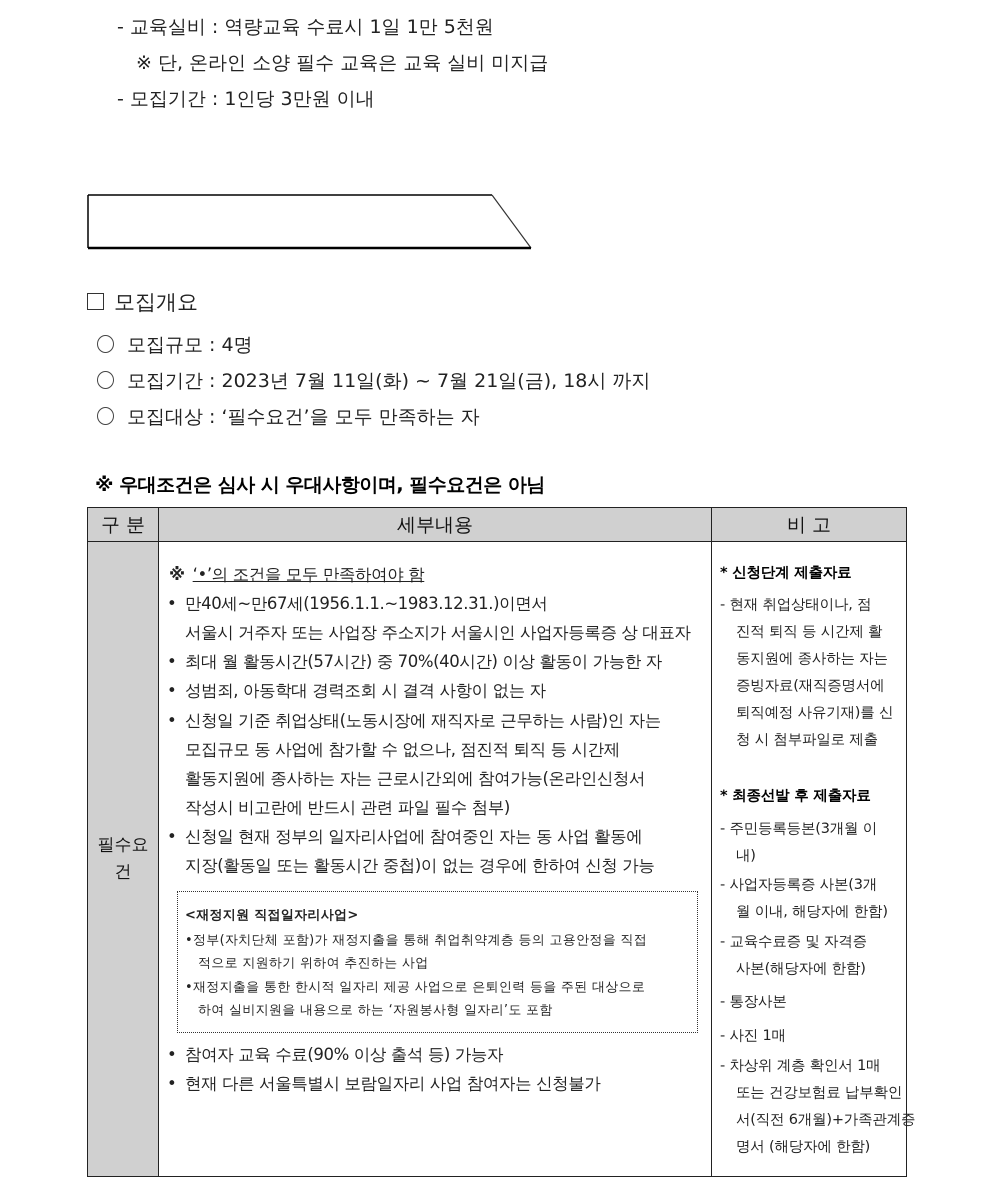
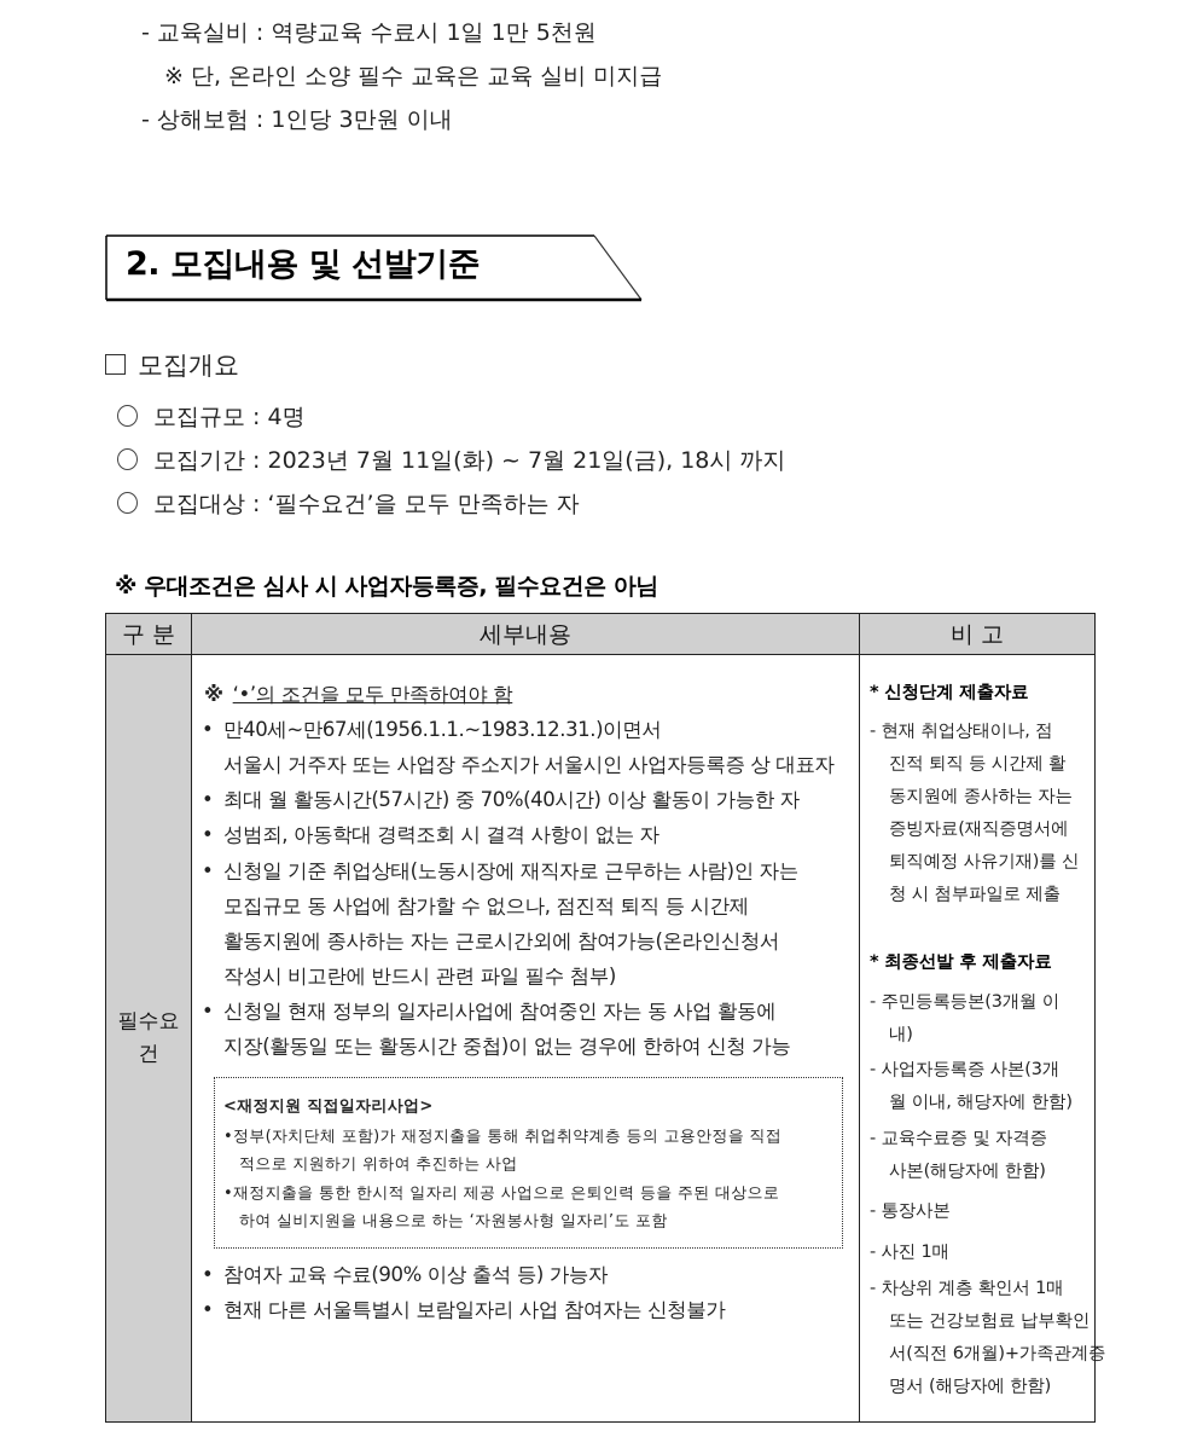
  - 교육실비 : 역량교육 수료시 1일 1만 5천원
  ※ 단, 온라인 소양 필수 교육은 교육 실비 미지급
- - 모집기간 : 1인당 3만원 이내
+ - 상해보험 : 1인당 3만원 이내
+ 2. 모집내용 및 선발기준
  모집개요
  모집규모 : 4명
  모집기간 : 2023년 7월 11일(화) ~ 7월 21일(금), 18시 까지
  모집대상 : ‘필수요건’을 모두 만족하는 자
- ※ 우대조건은 심사 시 우대사항이며, 필수요건은 아님
+ ※ 우대조건은 심사 시 사업자등록증, 필수요건은 아님
  구 분	세부내용	비 고
  필수요 건	※ ‘•’의 조건을 모두 만족하여야 함 • 만40세~만67세(1956.1.1.~1983.12.31.)이면서 서울시 거주자 또는 사업장 주소지가 서울시인 사업자등록증 상 대표자 • 최대 월 활동시간(57시간) 중 70%(40시간) 이상 활동이 가능한 자 • 성범죄, 아동학대 경력조회 시 결격 사항이 없는 자 • 신청일 기준 취업상태(노동시장에 재직자로 근무하는 사람)인 자는 모집규모 동 사업에 참가할 수 없으나, 점진적 퇴직 등 시간제 활동지원에 종사하는 자는 근로시간외에 참여가능(온라인신청서 작성시 비고란에 반드시 관련 파일 필수 첨부) • 신청일 현재 정부의 일자리사업에 참여중인 자는 동 사업 활동에 지장(활동일 또는 활동시간 중첩)이 없는 경우에 한하여 신청 가능 <재정지원 직접일자리사업> •정부(자치단체 포함)가 재정지출을 통해 취업취약계층 등의 고용안정을 직접 적으로 지원하기 위하여 추진하는 사업 •재정지출을 통한 한시적 일자리 제공 사업으로 은퇴인력 등을 주된 대상으로 하여 실비지원을 내용으로 하는 ‘자원봉사형 일자리’도 포함 • 참여자 교육 수료(90% 이상 출석 등) 가능자 • 현재 다른 서울특별시 보람일자리 사업 참여자는 신청불가	* 신청단계 제출자료 - 현재 취업상태이나, 점 진적 퇴직 등 시간제 활 동지원에 종사하는 자는 증빙자료(재직증명서에 퇴직예정 사유기재)를 신 청 시 첨부파일로 제출 * 최종선발 후 제출자료 - 주민등록등본(3개월 이 내) - 사업자등록증 사본(3개 월 이내, 해당자에 한함) - 교육수료증 및 자격증 사본(해당자에 한함) - 통장사본 - 사진 1매 - 차상위 계층 확인서 1매 또는 건강보험료 납부확인 서(직전 6개월)+가족관계증 명서 (해당자에 한함)
